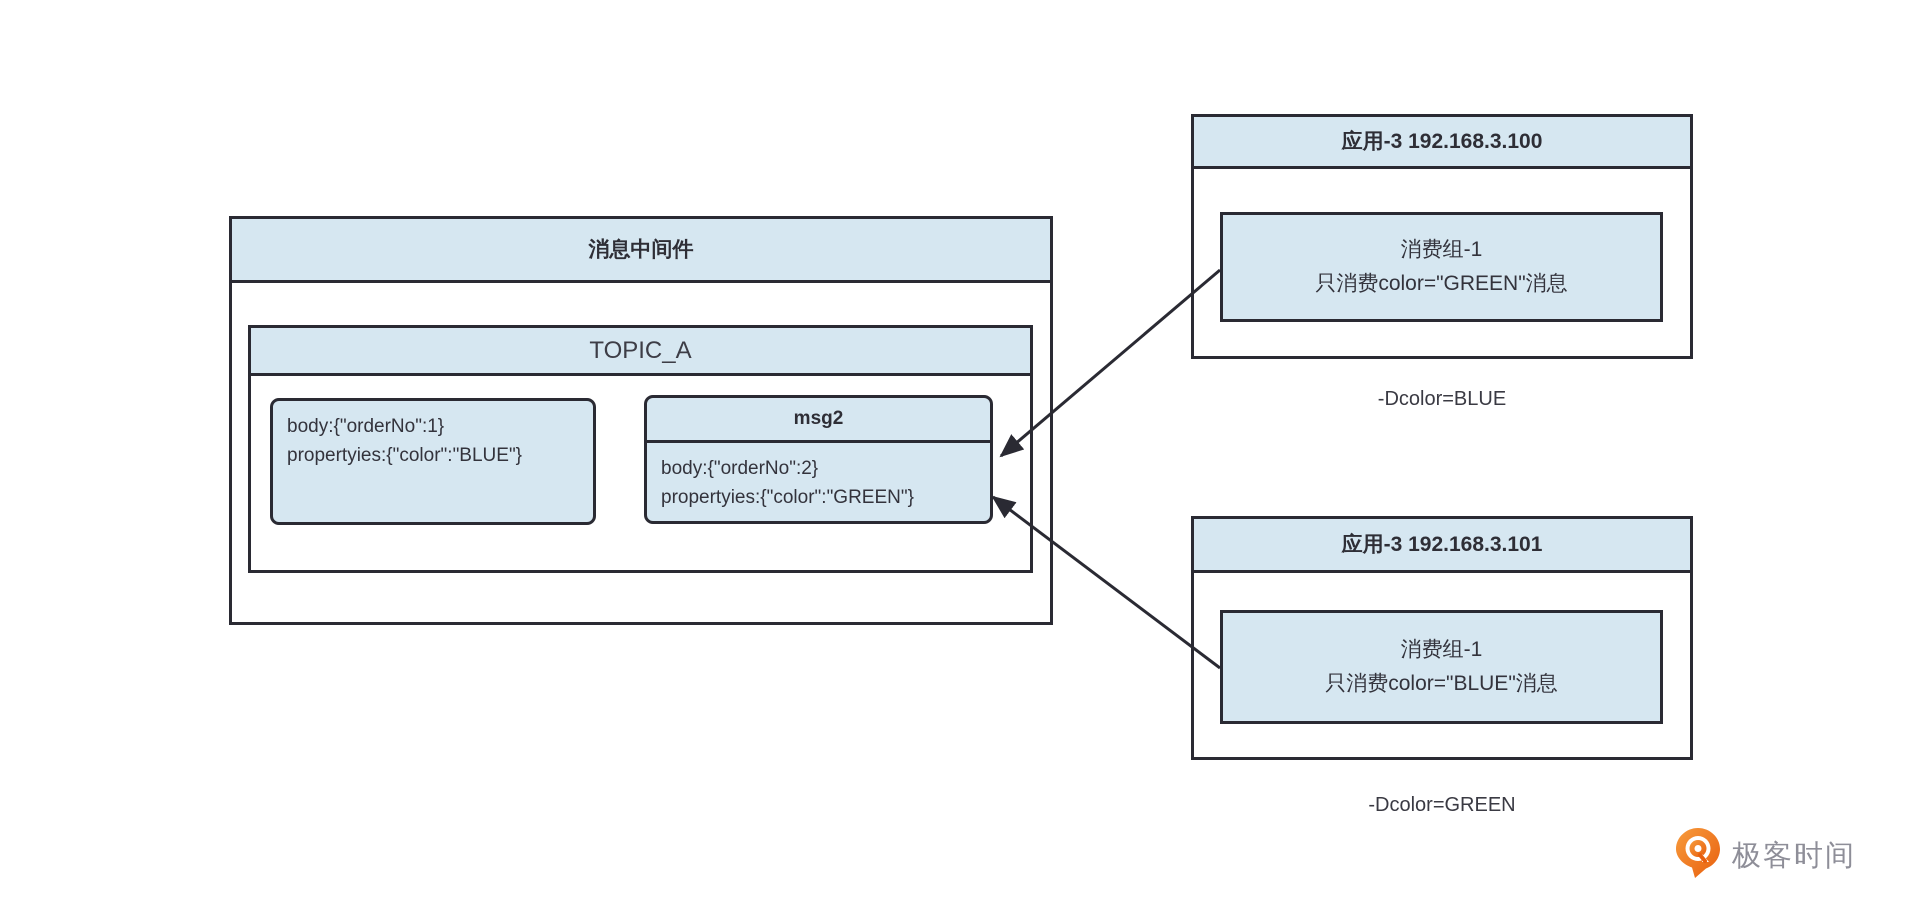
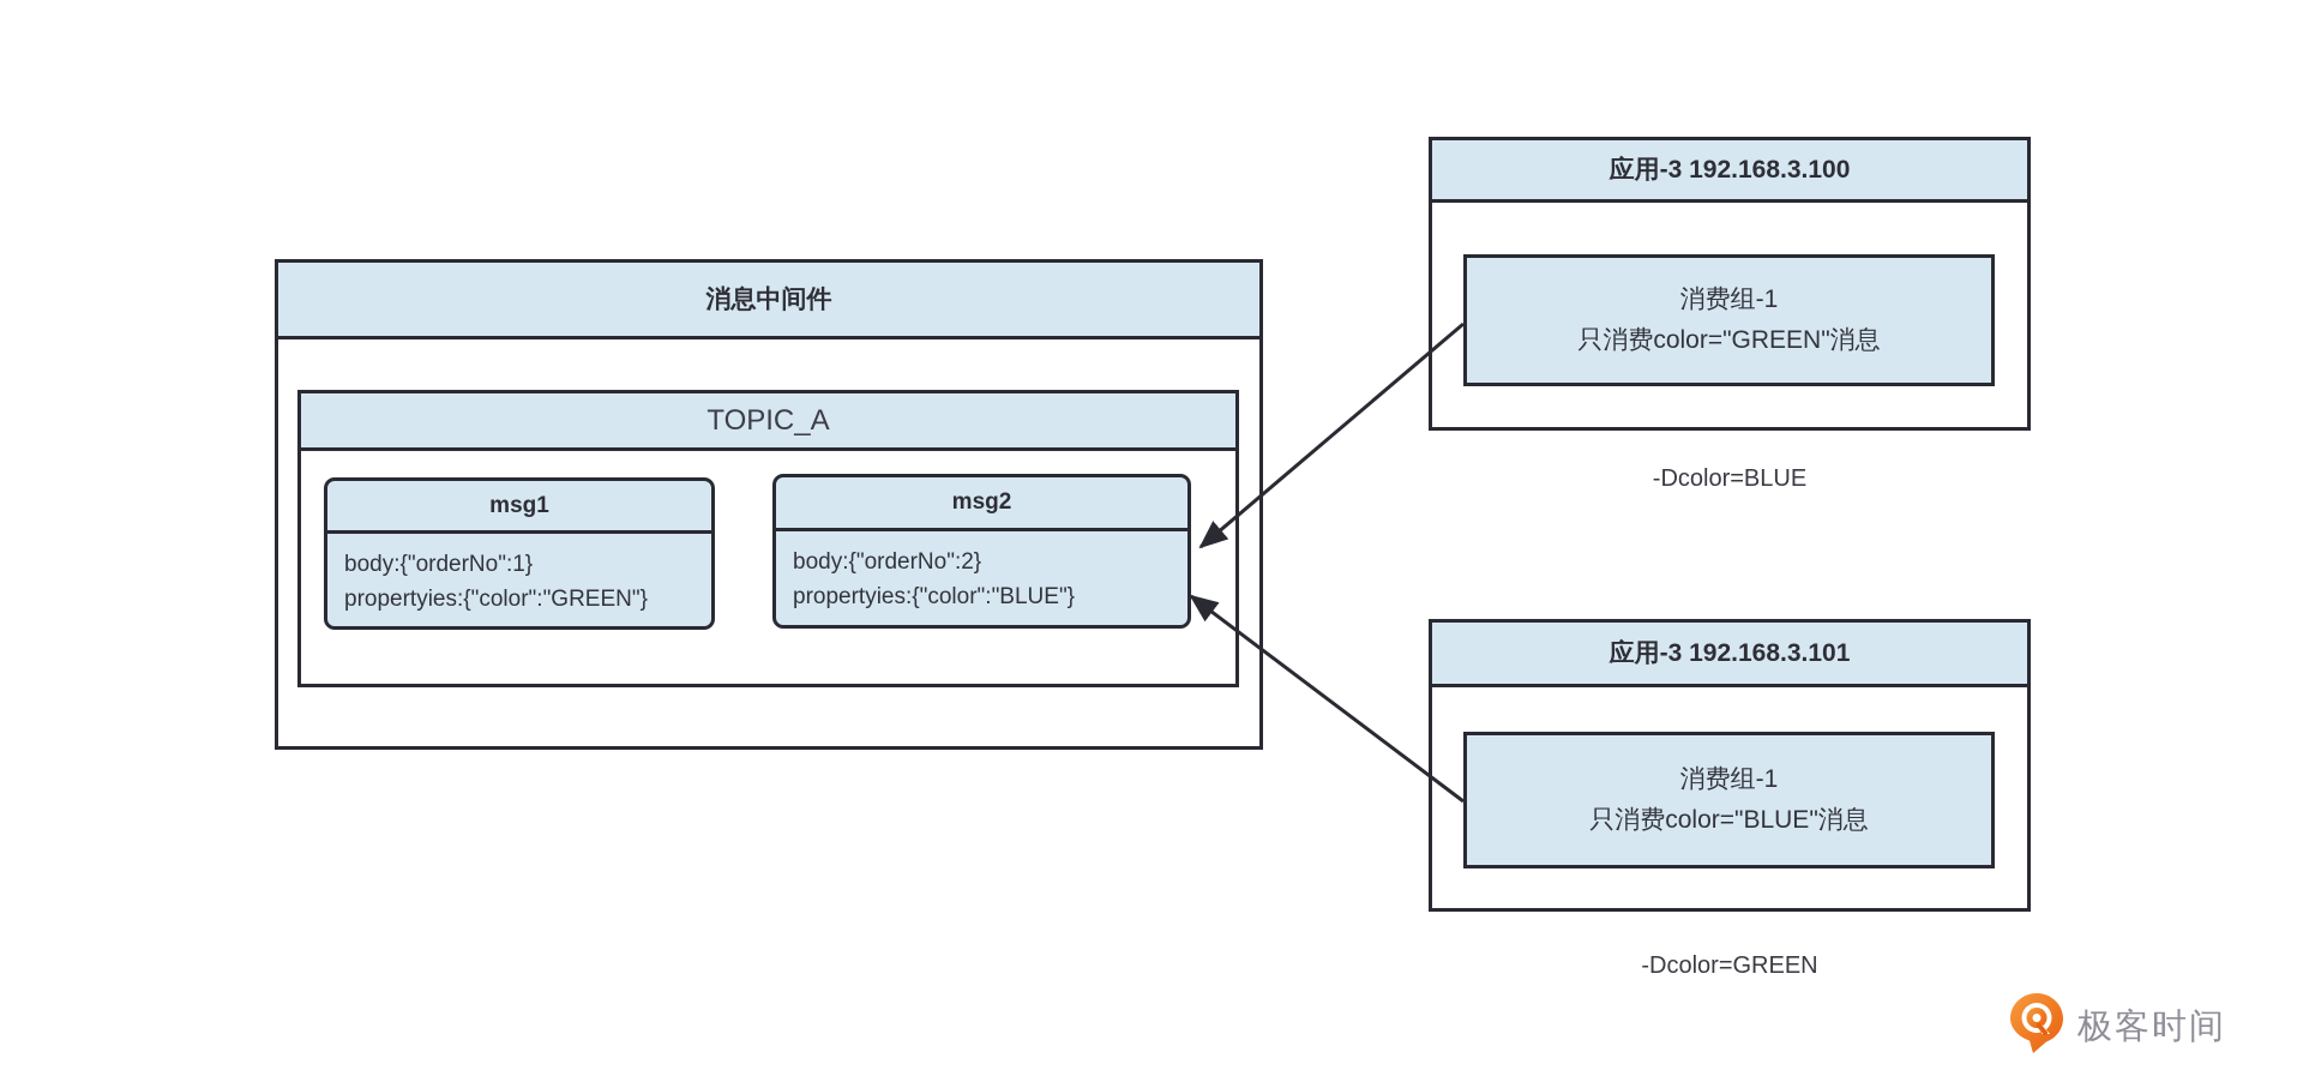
  消息中间件
  TOPIC_A
+ msg1
  body:{"orderNo":1}
- propertyies:{"color":"BLUE"}
+ propertyies:{"color":"GREEN"}
  msg2
  body:{"orderNo":2}
- propertyies:{"color":"GREEN"}
+ propertyies:{"color":"BLUE"}
  应用-3 192.168.3.100
  消费组-1
  只消费color="GREEN"消息
  -Dcolor=BLUE
  应用-3 192.168.3.101
  消费组-1
  只消费color="BLUE"消息
  -Dcolor=GREEN
  极客时间
